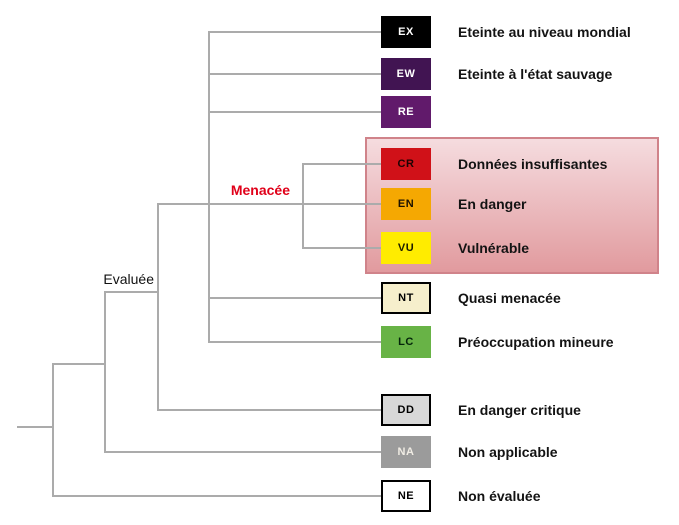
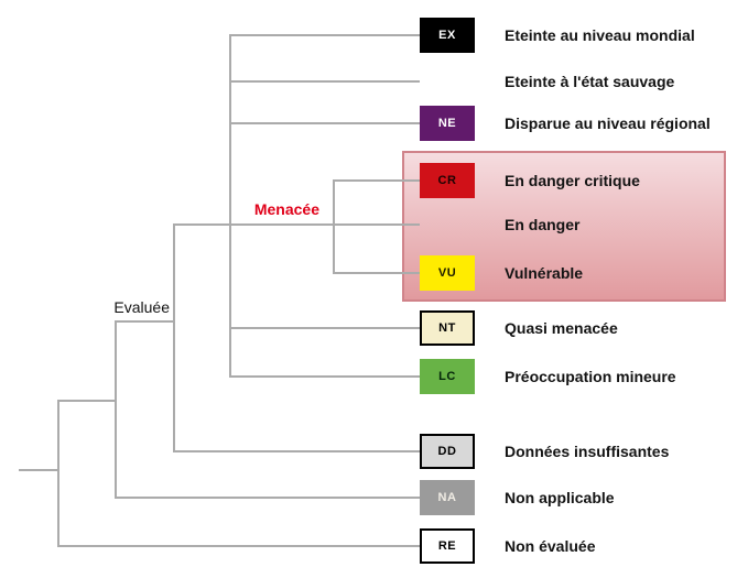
  Menacée
  Evaluée
  EX
  Eteinte au niveau mondial
- EW
  Eteinte à l'état sauvage
- RE
+ NE
+ Disparue au niveau régional
  CR
- Données insuffisantes
+ En danger critique
- EN
  En danger
  VU
  Vulnérable
  NT
  Quasi menacée
  LC
  Préoccupation mineure
  DD
- En danger critique
+ Données insuffisantes
  NA
  Non applicable
- NE
+ RE
  Non évaluée
